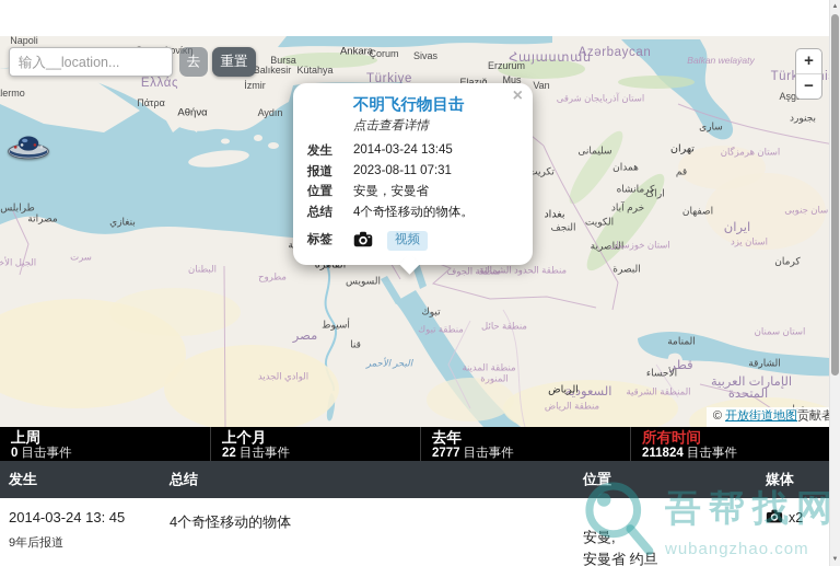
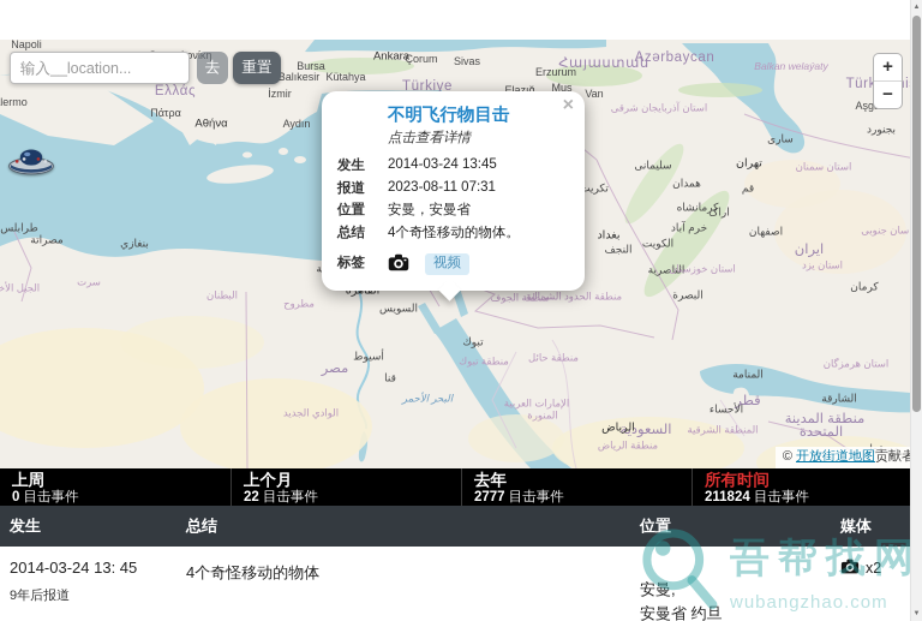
  Napoli
  lermo
  Ελλάς
  Πάτρα
  Αθήνα
  İzmir
  Aydın
  Balıkesir
  Bursa
  Kütahya
  Ankara
  Çorum
  Sivas
  Erzurum
  Türkiye
  Elazığ
  Muş
  Van
  Հայաստան
  Azərbaycan
  Balkan welaýaty
  بجنورد
  ساری
  استان آذربایجان شرقی
- استان هرمزگان
+ استان سمنان
  تهران
  سلیمانی
  تکریت
  همدان
  قم
  کرمانشاه
  اراک
  خرم آباد
  بغداد
  اصفهان
  ایران
  النجف
  الكويت
  الناصرية
  البصرة
  استان خوزستان
  استان یزد
  کرمان
  منطقة الحدود الشمالية
  منطقة الجوف
  تبوك
  منطقة تبوك
  منطقة حائل
- منطقة المدينة
+ الإمارات العربية
  المنورة
  السعودية
  الرياض
  منطقة الرياض
  المنامة
  قطر
  الأحساء
  المنطقة الشرقية
  الشارقة
- الإمارات العربية
+ منطقة المدينة
  المتحدة
  مسقط
- استان سمنان
+ استان هرمزگان
  القاهرة
  السويس
  أسيوط
  مصر
  قنا
  البحر الأحمر
  الوادي الجديد
  مطروح
  البطنان
  طرابلس
  مصراتة
  بنغازي
  سرت
  الجبل الأخ
  输入__location...
  去
  重置
  +
  −
  © 开放街道地图贡献者
  ×
  不明飞行物目击
  点击查看详情
  发生
  2014-03-24 13:45
  报道
  2023-08-11 07:31
  位置
  安曼，安曼省
  总结
  4个奇怪移动的物体。
  标签
  视频
  上周
  0 目击事件
  上个月
  22 目击事件
  去年
  2777 目击事件
  所有时间
  211824 目击事件
  发生
  总结
  位置
  媒体
  2014-03-24 13: 45
  9年后报道
  4个奇怪移动的物体
  安曼,
  安曼省 约旦
  x2
  吾帮找网
  wubangzhao.com
